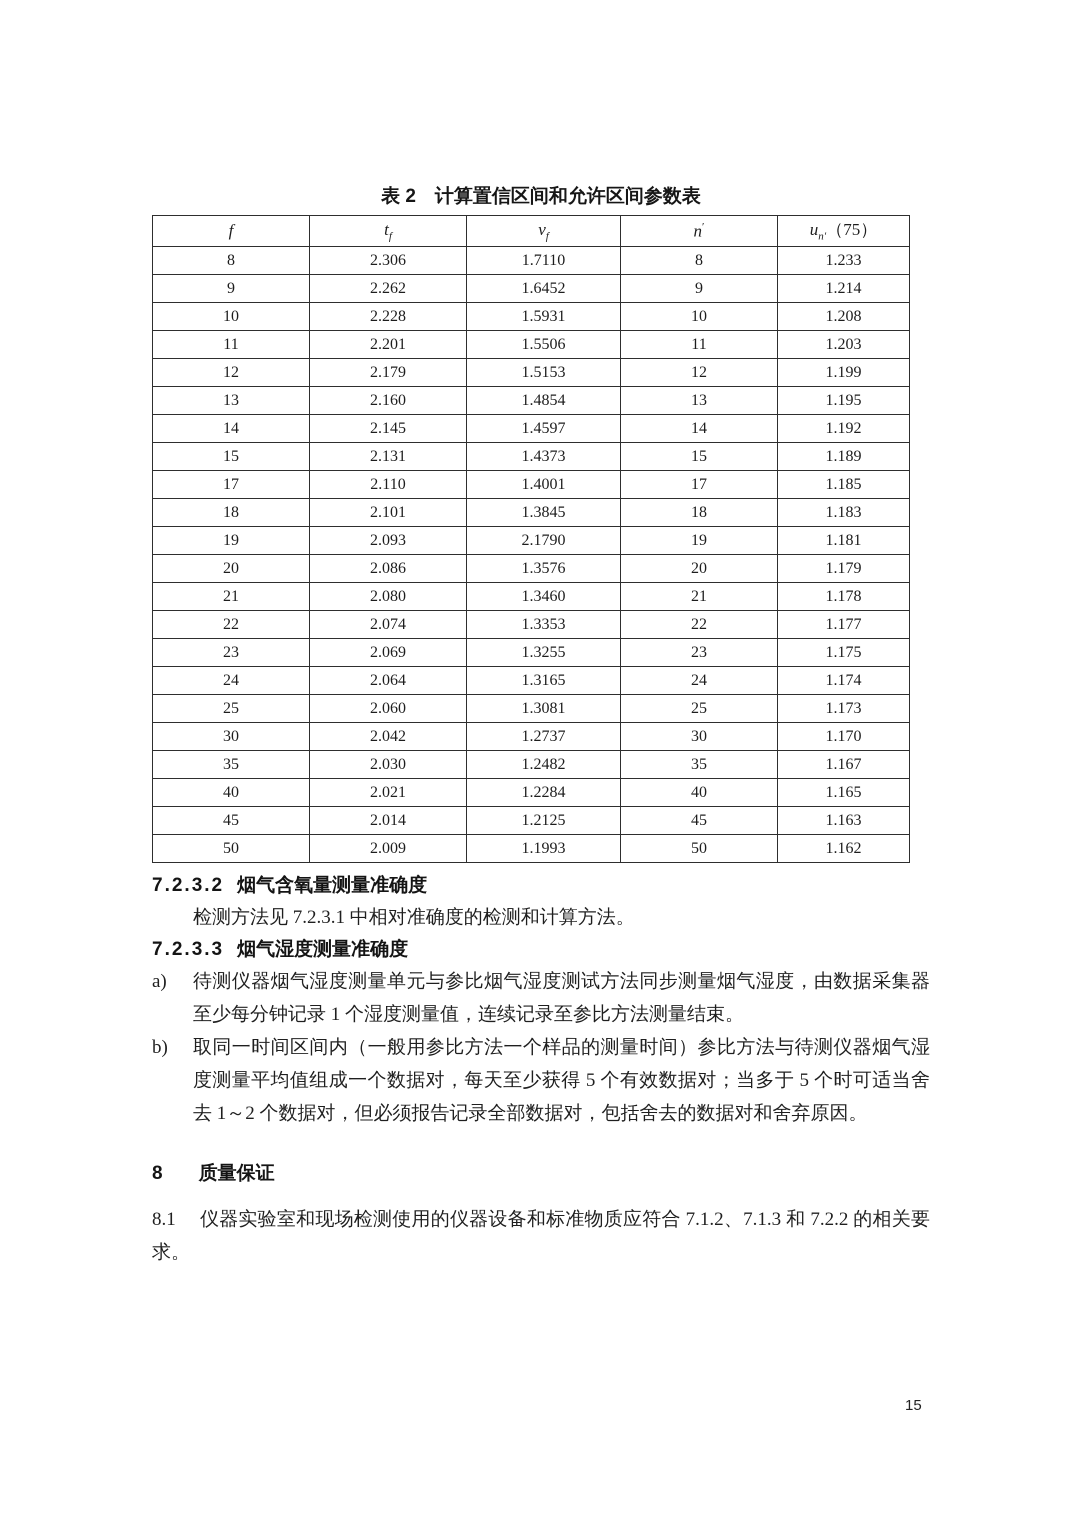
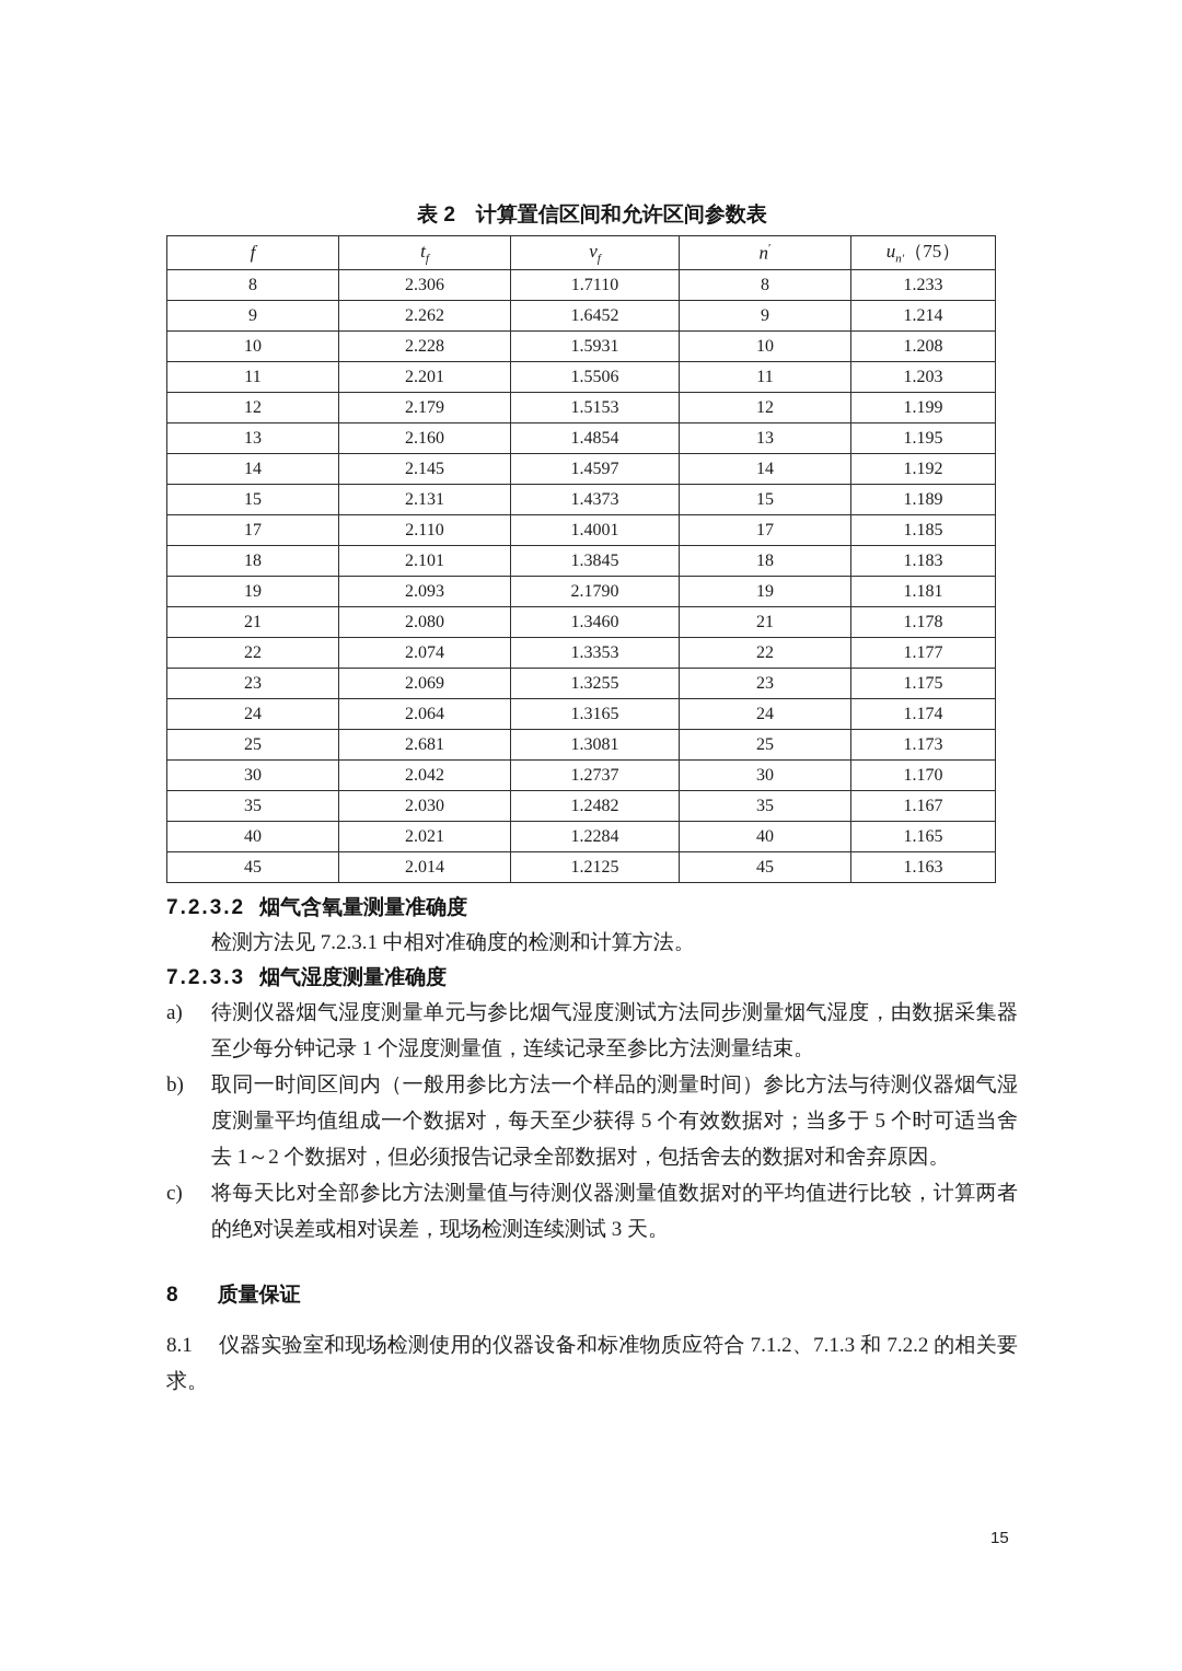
  表 2 计算置信区间和允许区间参数表
  f	tf	vf	n′	un′（75）
  8	2.306	1.7110	8	1.233
  9	2.262	1.6452	9	1.214
  10	2.228	1.5931	10	1.208
  11	2.201	1.5506	11	1.203
  12	2.179	1.5153	12	1.199
  13	2.160	1.4854	13	1.195
  14	2.145	1.4597	14	1.192
  15	2.131	1.4373	15	1.189
  17	2.110	1.4001	17	1.185
  18	2.101	1.3845	18	1.183
  19	2.093	2.1790	19	1.181
- 20	2.086	1.3576	20	1.179
  21	2.080	1.3460	21	1.178
  22	2.074	1.3353	22	1.177
  23	2.069	1.3255	23	1.175
  24	2.064	1.3165	24	1.174
- 25	2.060	1.3081	25	1.173
+ 25	2.681	1.3081	25	1.173
  30	2.042	1.2737	30	1.170
  35	2.030	1.2482	35	1.167
  40	2.021	1.2284	40	1.165
  45	2.014	1.2125	45	1.163
- 50	2.009	1.1993	50	1.162
  7.2.3.2 烟气含氧量测量准确度
  检测方法见 7.2.3.1 中相对准确度的检测和计算方法。
  7.2.3.3 烟气湿度测量准确度
  a)
  待测仪器烟气湿度测量单元与参比烟气湿度测试方法同步测量烟气湿度，由数据采集器至少每分钟记录 1 个湿度测量值，连续记录至参比方法测量结束。
  b)
  取同一时间区间内（一般用参比方法一个样品的测量时间）参比方法与待测仪器烟气湿度测量平均值组成一个数据对，每天至少获得 5 个有效数据对；当多于 5 个时可适当舍去 1～2 个数据对，但必须报告记录全部数据对，包括舍去的数据对和舍弃原因。
+ c)
+ 将每天比对全部参比方法测量值与待测仪器测量值数据对的平均值进行比较，计算两者的绝对误差或相对误差，现场检测连续测试 3 天。
  8 质量保证
  8.1 仪器实验室和现场检测使用的仪器设备和标准物质应符合 7.1.2、7.1.3 和 7.2.2 的相关要求。
  15
